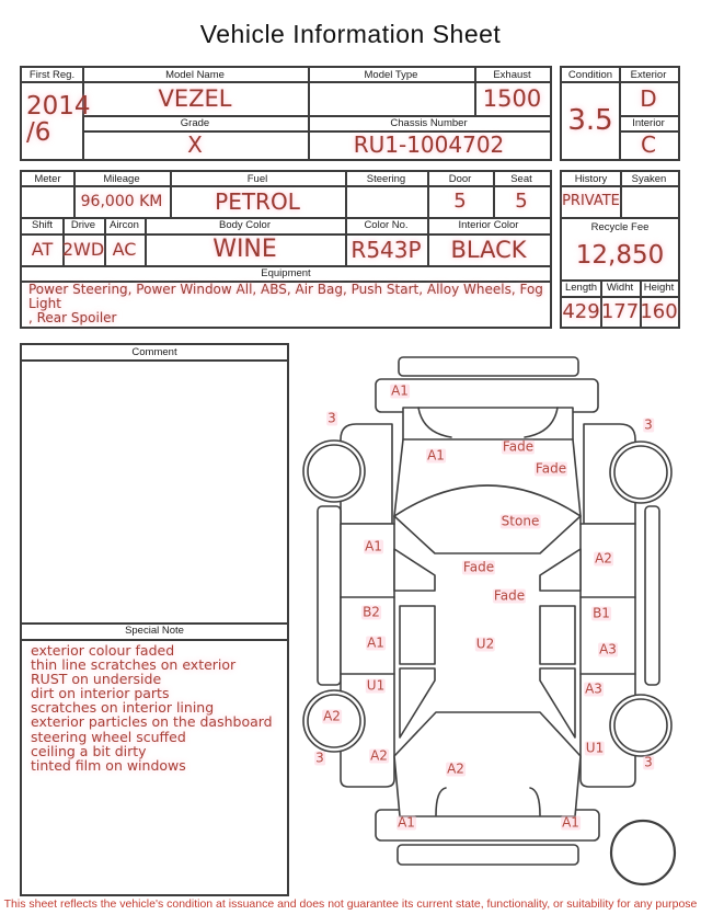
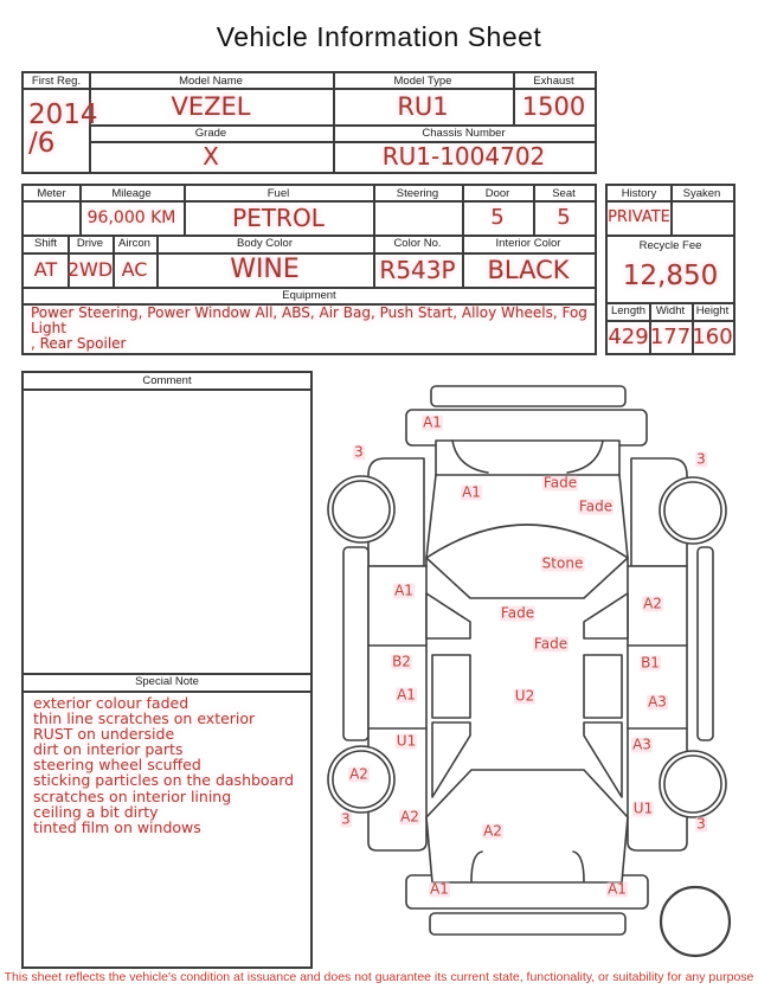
  Vehicle Information Sheet
  First Reg.
  201
  /6
  Model Name
  VEZEL
  Model Type
+ RU1
  Exhaust
  1500
  Grade
  X
  Chassis Number
  RU1-1004702
- Condition
- 3.5
- Exterior
- D
- Interior
- C
  Meter
  Mileage
  96,000 KM
  Fuel
  PETROL
  Steering
  Door
  5
  Seat
  5
  Shift
  AT
  Drive
  2WD
  Aircon
  AC
  Body Color
  WINE
  Color No.
  R543P
  Interior Color
  BLACK
  Equipment
  Power Steering, Power Window All, ABS, Air Bag, Push Start, Alloy Wheels, Fog Light
  , Rear Spoiler
  History
  PRIVATE
  Syaken
  Recycle Fee
  12,850
  Length
  Widht
  Height
  429
  177
  160
  Comment
  Special Note
  exterior colour faded
  thin line scratches on exterior
  RUST on underside
  dirt on interior parts
- scratches on interior lining
+ steering wheel scuffed
- exterior particles on the dashboard
+ sticking particles on the dashboard
- steering wheel scuffed
+ scratches on interior lining
  ceiling a bit dirty
  tinted film on windows
  A1
  3
  3
  A1
  Fade
  Fade
  Stone
  A1
  A2
  Fade
  Fade
  B2
  B1
  A1
  U2
  A3
  U1
  A3
  A2
  3
  A2
  U1
  3
  A2
  A1
  A1
  This sheet reflects the vehicle's condition at issuance and does not guarantee its current state, functionality, or suitability for any purpose
